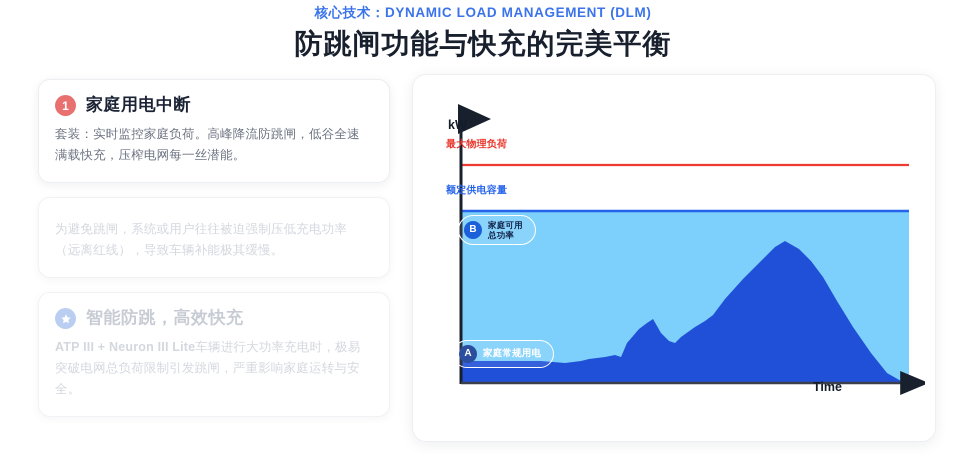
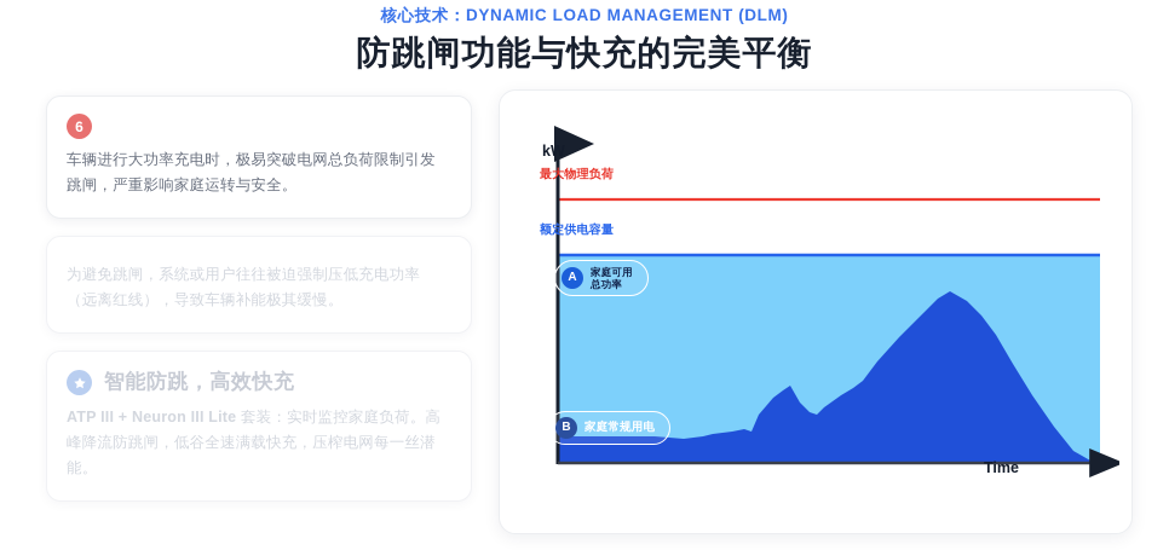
  核心技术：DYNAMIC LOAD MANAGEMENT (DLM)
  防跳闸功能与快充的完美平衡
- 1
+ 6
- 家庭用电中断
- 套装：实时监控家庭负荷。高峰降流防跳闸，低谷全速满载快充，压榨电网每一丝潜能。
+ 车辆进行大功率充电时，极易突破电网总负荷限制引发跳闸，严重影响家庭运转与安全。
  为避免跳闸，系统或用户往往被迫强制压低充电功率（远离红线），导致车辆补能极其缓慢。
  智能防跳，高效快充
- ATP III + Neuron III Lite车辆进行大功率充电时，极易突破电网总负荷限制引发跳闸，严重影响家庭运转与安全。
+ ATP III + Neuron III Lite 套装：实时监控家庭负荷。高峰降流防跳闸，低谷全速满载快充，压榨电网每一丝潜能。
  kW
  Time
  最大物理负荷
  额定供电容量
- B
+ A
  家庭可用
  总功率
- A
+ B
  家庭常规用电
